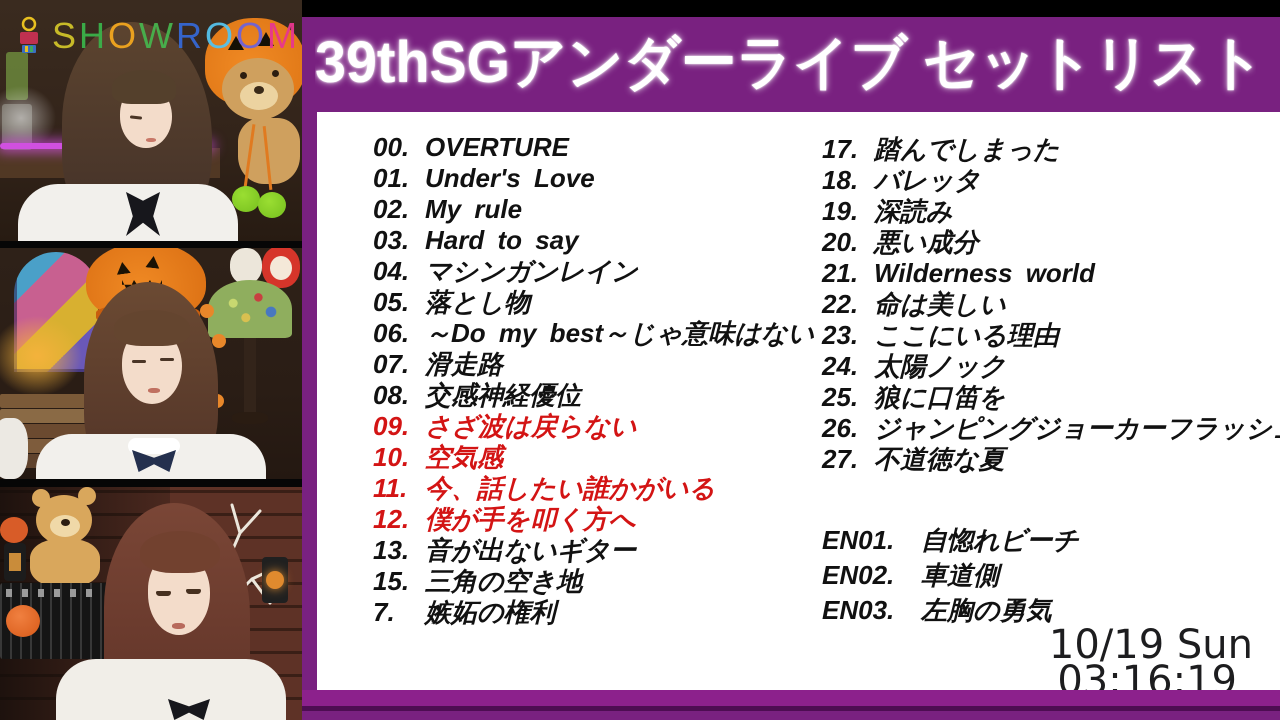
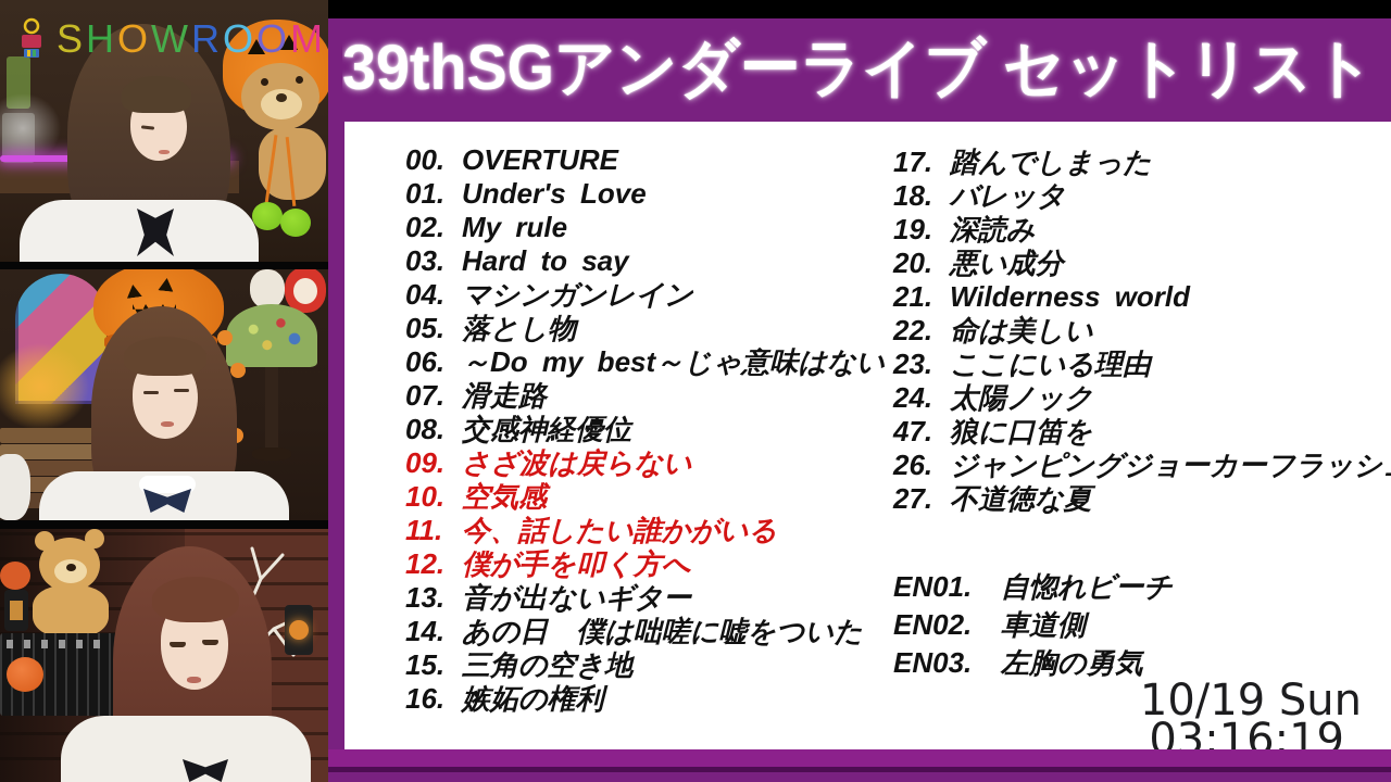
  SHOWROOM
  39thSGアンダーライブ セットリスト
  00.
  OVERTURE
  01.
  Under's Love
  02.
  My rule
  03.
  Hard to say
  04.
  マシンガンレイン
  05.
  落とし物
  06.
  ～Do my best～じゃ意味はない
  07.
  滑走路
  08.
  交感神経優位
  09.
  さざ波は戻らない
  10.
  空気感
  11.
  今、話したい誰かがいる
  12.
  僕が手を叩く方へ
  13.
  音が出ないギター
+ 14.
+ あの日 僕は咄嗟に嘘をついた
  15.
  三角の空き地
- 7.
+ 16.
  嫉妬の権利
  17.
  踏んでしまった
  18.
  バレッタ
  19.
  深読み
  20.
  悪い成分
  21.
  Wilderness world
  22.
  命は美しい
  23.
  ここにいる理由
  24.
  太陽ノック
- 25.
+ 47.
  狼に口笛を
  26.
  ジャンピングジョーカーフラッシ
  27.
  不道徳な夏
  EN01.
  自惚れビーチ
  EN02.
  車道側
  EN03.
  左胸の勇気
  10/19 Sun
  03:16:19
